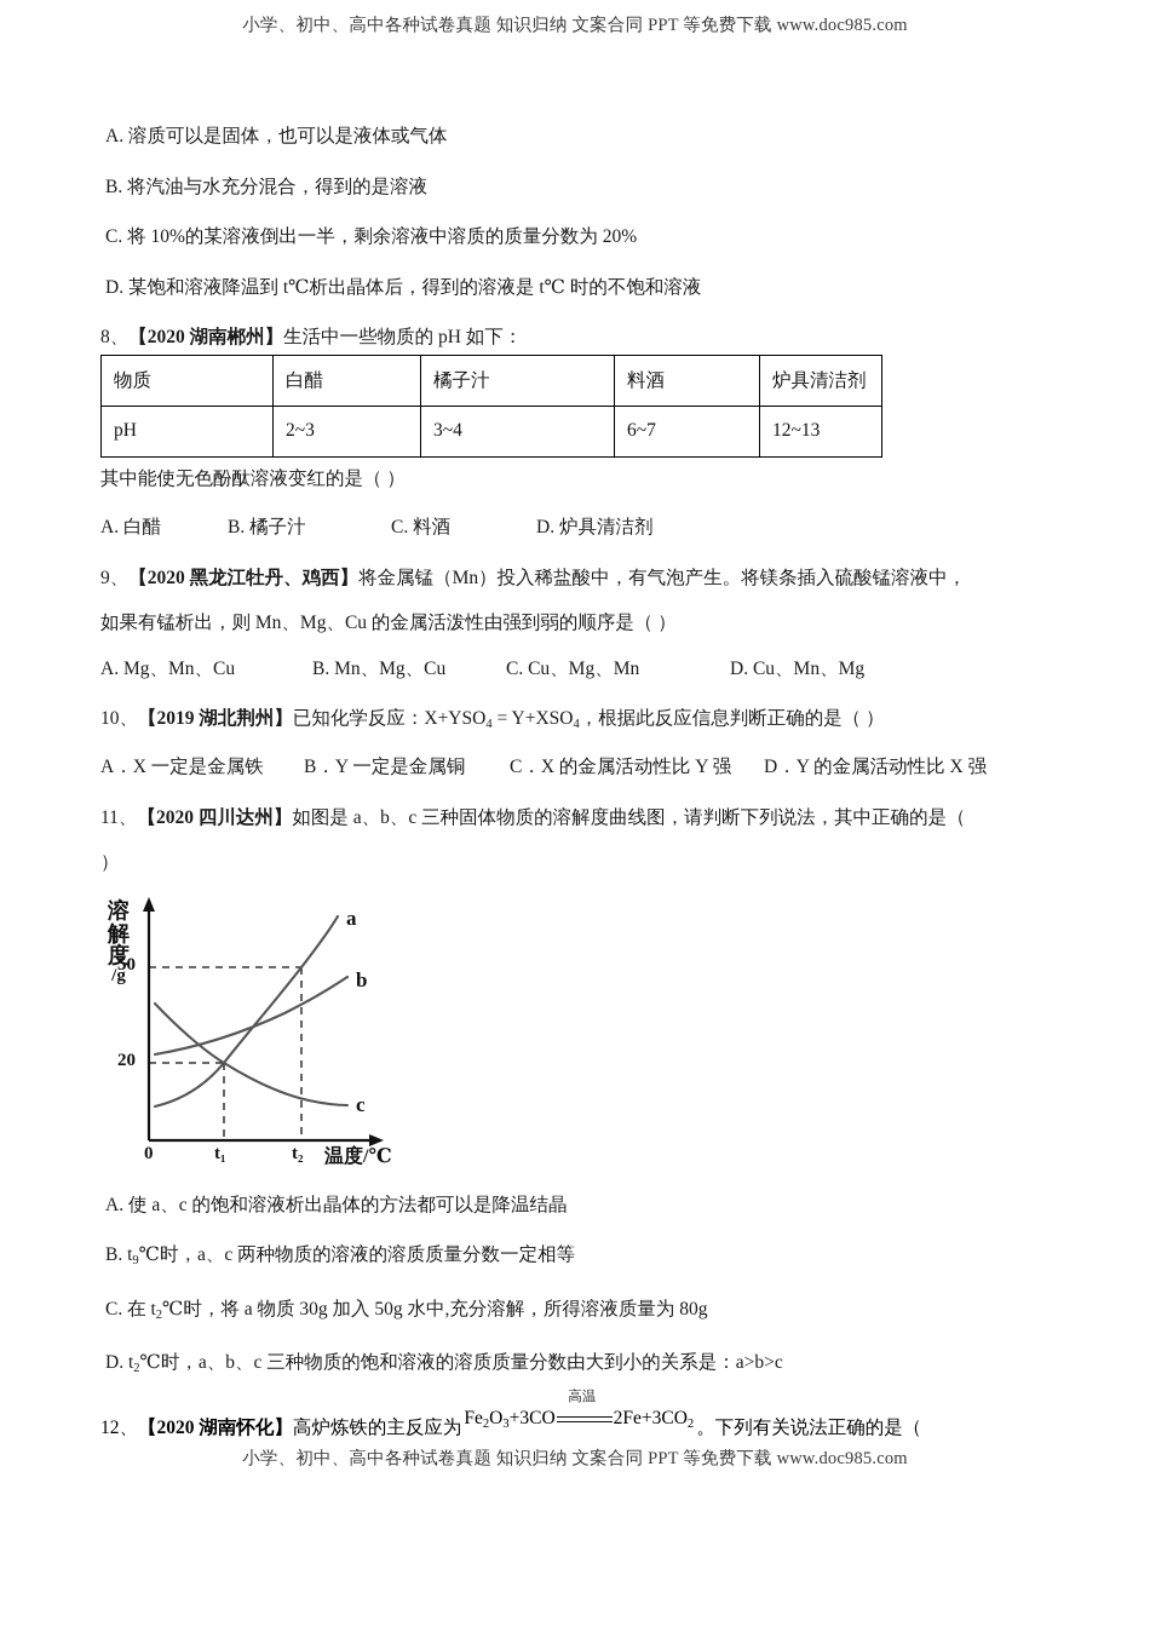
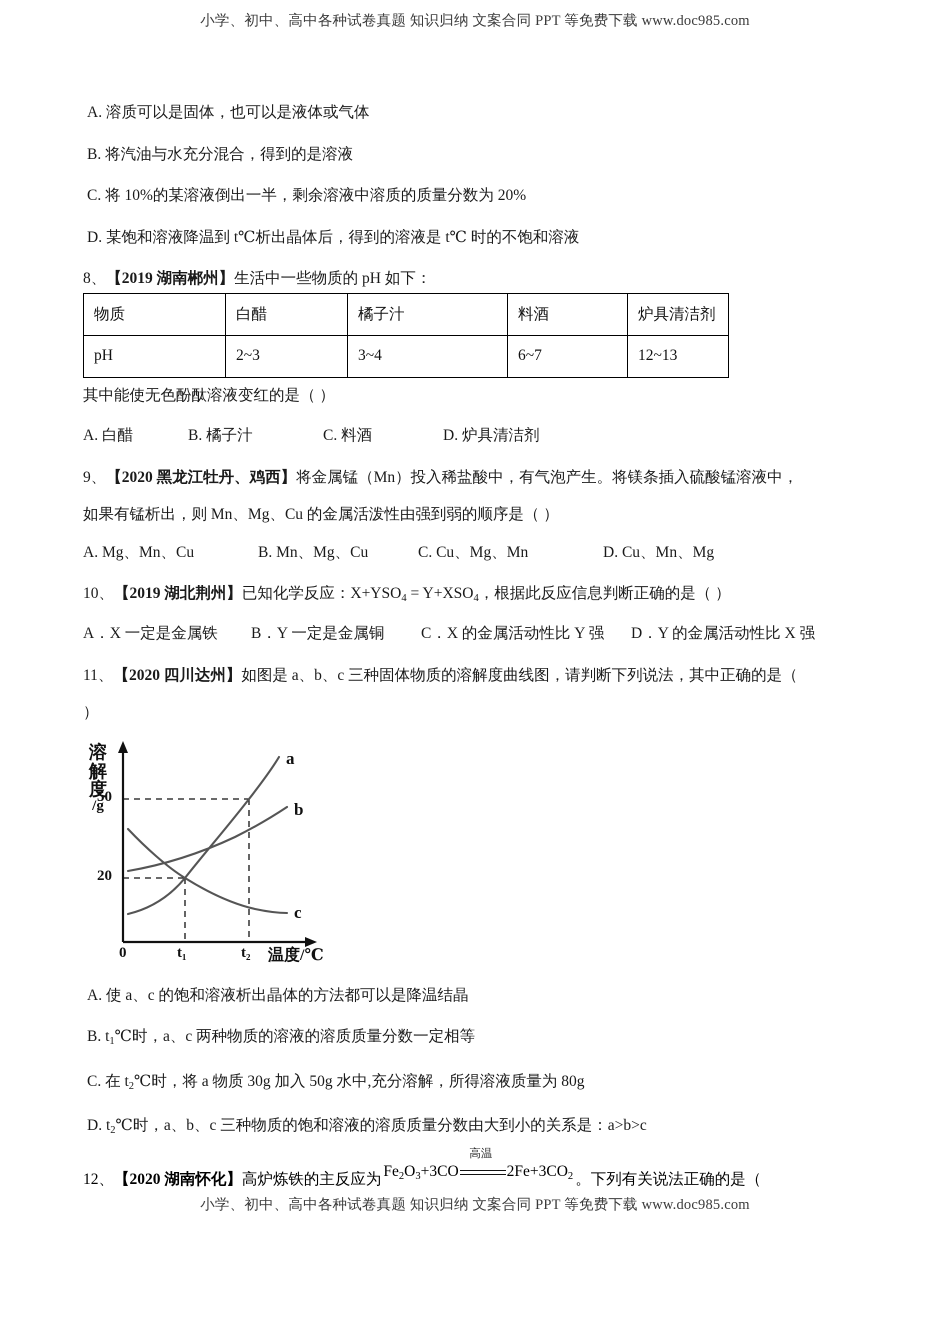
  小学、初中、高中各种试卷真题 知识归纳 文案合同 PPT 等免费下载 www.doc985.com
  A. 溶质可以是固体，也可以是液体或气体
  B. 将汽油与水充分混合，得到的是溶液
  C. 将 10%的某溶液倒出一半，剩余溶液中溶质的质量分数为 20%
  D. 某饱和溶液降温到 t℃析出晶体后，得到的溶液是 t℃ 时的不饱和溶液
- 8、【2020 湖南郴州】生活中一些物质的 pH 如下：
+ 8、【2019 湖南郴州】生活中一些物质的 pH 如下：
  物质	白醋	橘子汁	料酒	炉具清洁剂
  pH	2~3	3~4	6~7	12~13
  其中能使无色酚酞溶液变红的是（ ）
  A. 白醋 B. 橘子汁 C. 料酒 D. 炉具清洁剂
  9、【2020 黑龙江牡丹、鸡西】将金属锰（Mn）投入稀盐酸中，有气泡产生。将镁条插入硫酸锰溶液中，
  如果有锰析出，则 Mn、Mg、Cu 的金属活泼性由强到弱的顺序是（ ）
  A. Mg、Mn、Cu B. Mn、Mg、Cu C. Cu、Mg、Mn D. Cu、Mn、Mg
  10、【2019 湖北荆州】已知化学反应：X+YSO4 = Y+XSO4，根据此反应信息判断正确的是（ ）
  A．X 一定是金属铁 B．Y 一定是金属铜 C．X 的金属活动性比 Y 强 D．Y 的金属活动性比 X 强
  11、【2020 四川达州】如图是 a、b、c 三种固体物质的溶解度曲线图，请判断下列说法，其中正确的是（
  ）
  溶
  解
  度
  /g
  50
  20
  0
  t₁
  t₂
  温度/℃
  a
  b
  c
  A. 使 a、c 的饱和溶液析出晶体的方法都可以是降温结晶
- B. t9℃时，a、c 两种物质的溶液的溶质质量分数一定相等
+ B. t1℃时，a、c 两种物质的溶液的溶质质量分数一定相等
  C. 在 t2℃时，将 a 物质 30g 加入 50g 水中,充分溶解，所得溶液质量为 80g
  D. t2℃时，a、b、c 三种物质的饱和溶液的溶质质量分数由大到小的关系是：a>b>c
  12、【2020 湖南怀化】高炉炼铁的主反应为
  高温
  Fe2O3+3CO 2Fe+3CO2 。下列有关说法正确的是（
  小学、初中、高中各种试卷真题 知识归纳 文案合同 PPT 等免费下载 www.doc985.com
